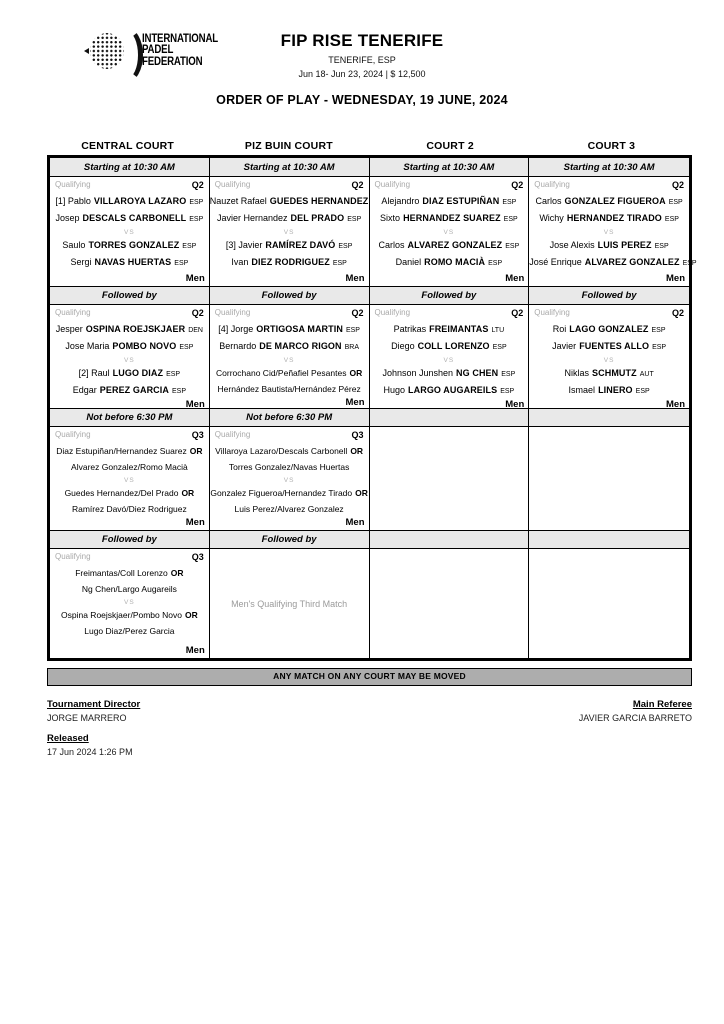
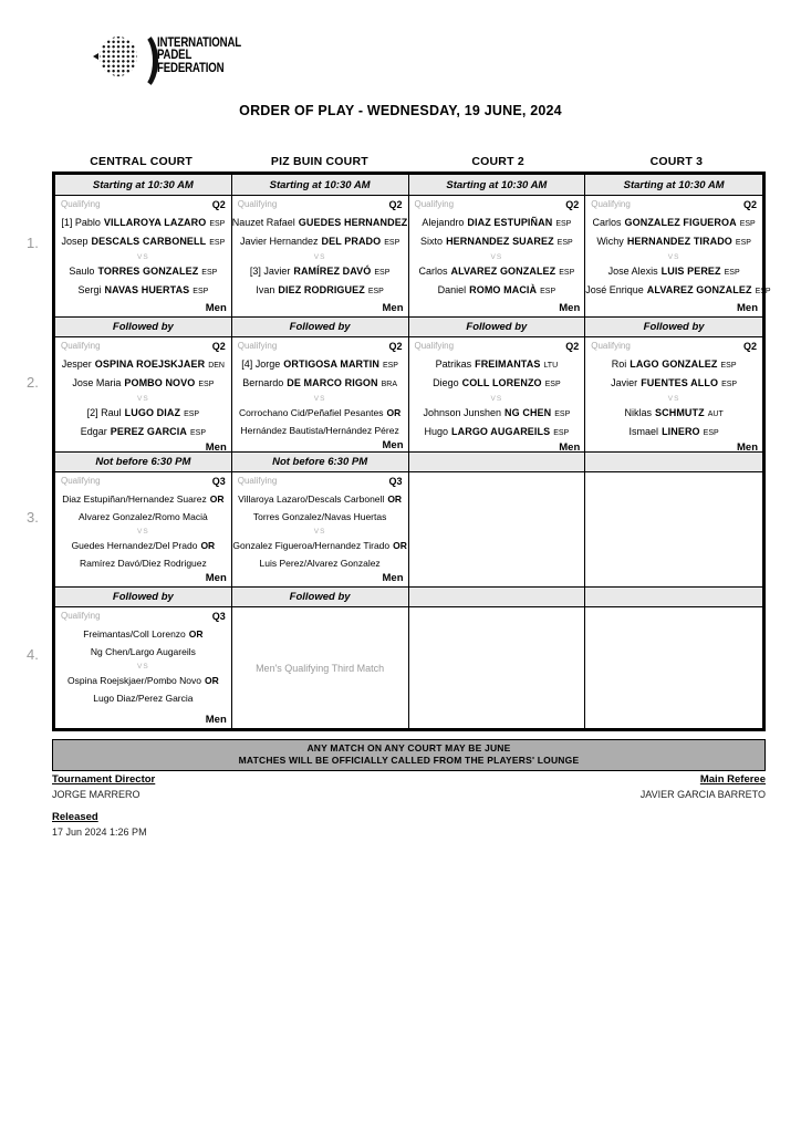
  INTERNATIONAL
  PADEL
  FEDERATION
- FIP RISE TENERIFE
- TENERIFE, ESP
- Jun 18- Jun 23, 2024 | $ 12,500
  ORDER OF PLAY - WEDNESDAY, 19 JUNE, 2024
  CENTRAL COURT
  PIZ BUIN COURT
  COURT 2
  COURT 3
  Starting at 10:30 AM
  Starting at 10:30 AM
  Starting at 10:30 AM
  Starting at 10:30 AM
  Qualifying
  Q2
  [1] Pablo VILLAROYA LAZARO
  Josep DESCALS CARBONELL
  Saulo TORRES GONZALEZ
  Sergi NAVAS HUERTAS
  Men
  Qualifying
  Q2
  Nauzet Rafael GUEDES HERNANDEZ
  Javier Hernandez DEL PRADO
  [3] Javier RAMÍREZ DAVÓ
  Ivan DIEZ RODRIGUEZ
  Men
  Qualifying
  Q2
  Alejandro DIAZ ESTUPIÑAN
  Sixto HERNANDEZ SUAREZ
  Carlos ALVAREZ GONZALEZ
  Daniel ROMO MACIÀ
  Men
  Qualifying
  Q2
  Carlos GONZALEZ FIGUEROA
  Wichy HERNANDEZ TIRADO
  Jose Alexis LUIS PEREZ
  José Enrique ALVAREZ GONZALEZ
  Men
  Followed by
  Followed by
  Followed by
  Followed by
  Qualifying
  Q2
  Jesper OSPINA ROEJSKJAER
  Jose Maria POMBO NOVO
  [2] Raul LUGO DIAZ
  Edgar PEREZ GARCIA
  Men
  Qualifying
  Q2
  [4] Jorge ORTIGOSA MARTIN
  Bernardo DE MARCO RIGON
  Corrochano Cid/Peñafiel Pesantes OR
  Hernández Bautista/Hernández Pérez
  Men
  Qualifying
  Q2
  Patrikas FREIMANTAS
  Diego COLL LORENZO
  Johnson Junshen NG CHEN
  Hugo LARGO AUGAREILS
  Men
  Qualifying
  Q2
  Roi LAGO GONZALEZ
  Javier FUENTES ALLO
  Niklas SCHMUTZ
  Ismael LINERO
  Men
  Not before 6:30 PM
  Not before 6:30 PM
  Qualifying
  Q3
  Diaz Estupiñan/Hernandez Suarez OR
  Alvarez Gonzalez/Romo Macià
  Guedes Hernandez/Del Prado OR
  Ramírez Davó/Diez Rodriguez
  Men
  Qualifying
  Q3
  Villaroya Lazaro/Descals Carbonell OR
  Torres Gonzalez/Navas Huertas
  Gonzalez Figueroa/Hernandez Tirado OR
  Luis Perez/Alvarez Gonzalez
  Men
  Followed by
  Followed by
  Qualifying
  Q3
  Freimantas/Coll Lorenzo OR
  Ng Chen/Largo Augareils
  Ospina Roejskjaer/Pombo Novo OR
  Lugo Diaz/Perez Garcia
  Men
  Men's Qualifying Third Match
+ 1.
+ 2.
+ 3.
+ 4.
- ANY MATCH ON ANY COURT MAY BE MOVED
+ ANY MATCH ON ANY COURT MAY BE JUNE
+ MATCHES WILL BE OFFICIALLY CALLED FROM THE PLAYERS' LOUNGE
  Tournament Director
  JORGE MARRERO
  Released
  17 Jun 2024 1:26 PM
  Main Referee
  JAVIER GARCIA BARRETO
